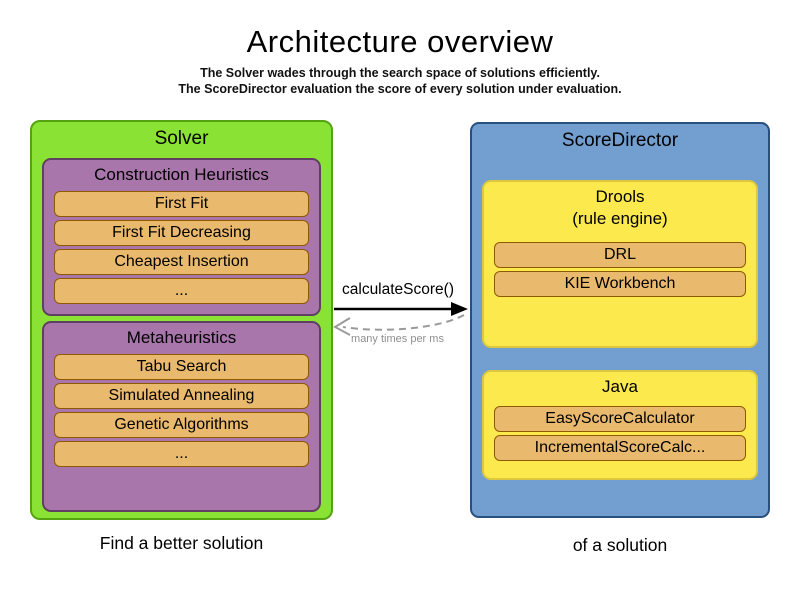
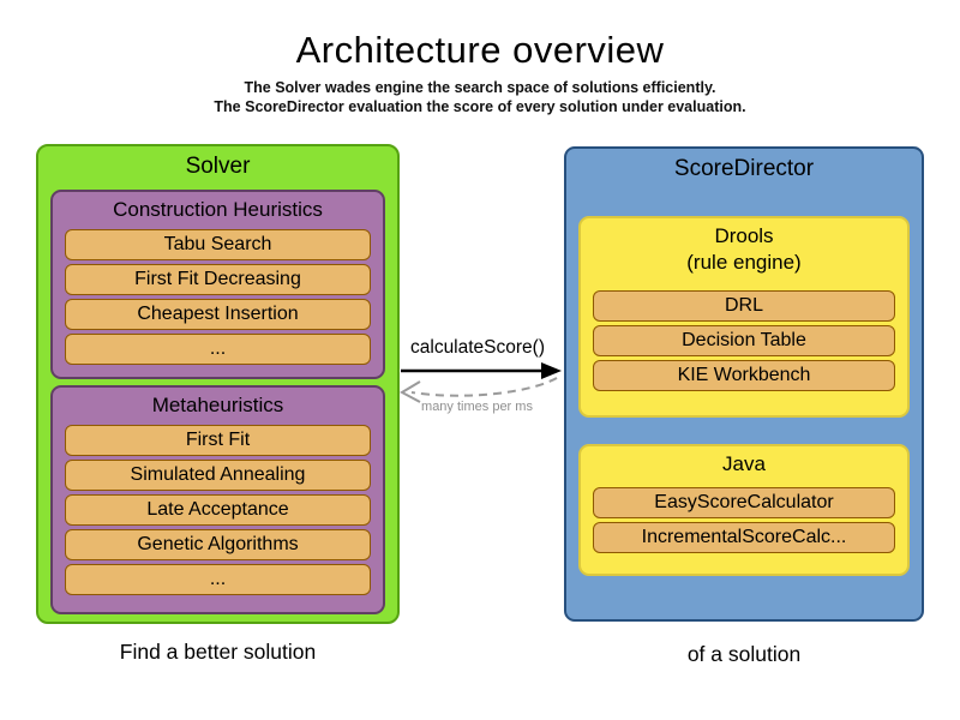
  Architecture overview
- The Solver wades through the search space of solutions efficiently.
+ The Solver wades engine the search space of solutions efficiently.
  The ScoreDirector evaluation the score of every solution under evaluation.
  Solver
  Construction Heuristics
- First Fit
+ Tabu Search
  First Fit Decreasing
  Cheapest Insertion
  ...
  Metaheuristics
- Tabu Search
+ First Fit
  Simulated Annealing
+ Late Acceptance
  Genetic Algorithms
  ...
  ScoreDirector
  Drools
  (rule engine)
  DRL
+ Decision Table
  KIE Workbench
  Java
  EasyScoreCalculator
  IncrementalScoreCalc...
  calculateScore()
  many times per ms
  Find a better solution
  of a solution
